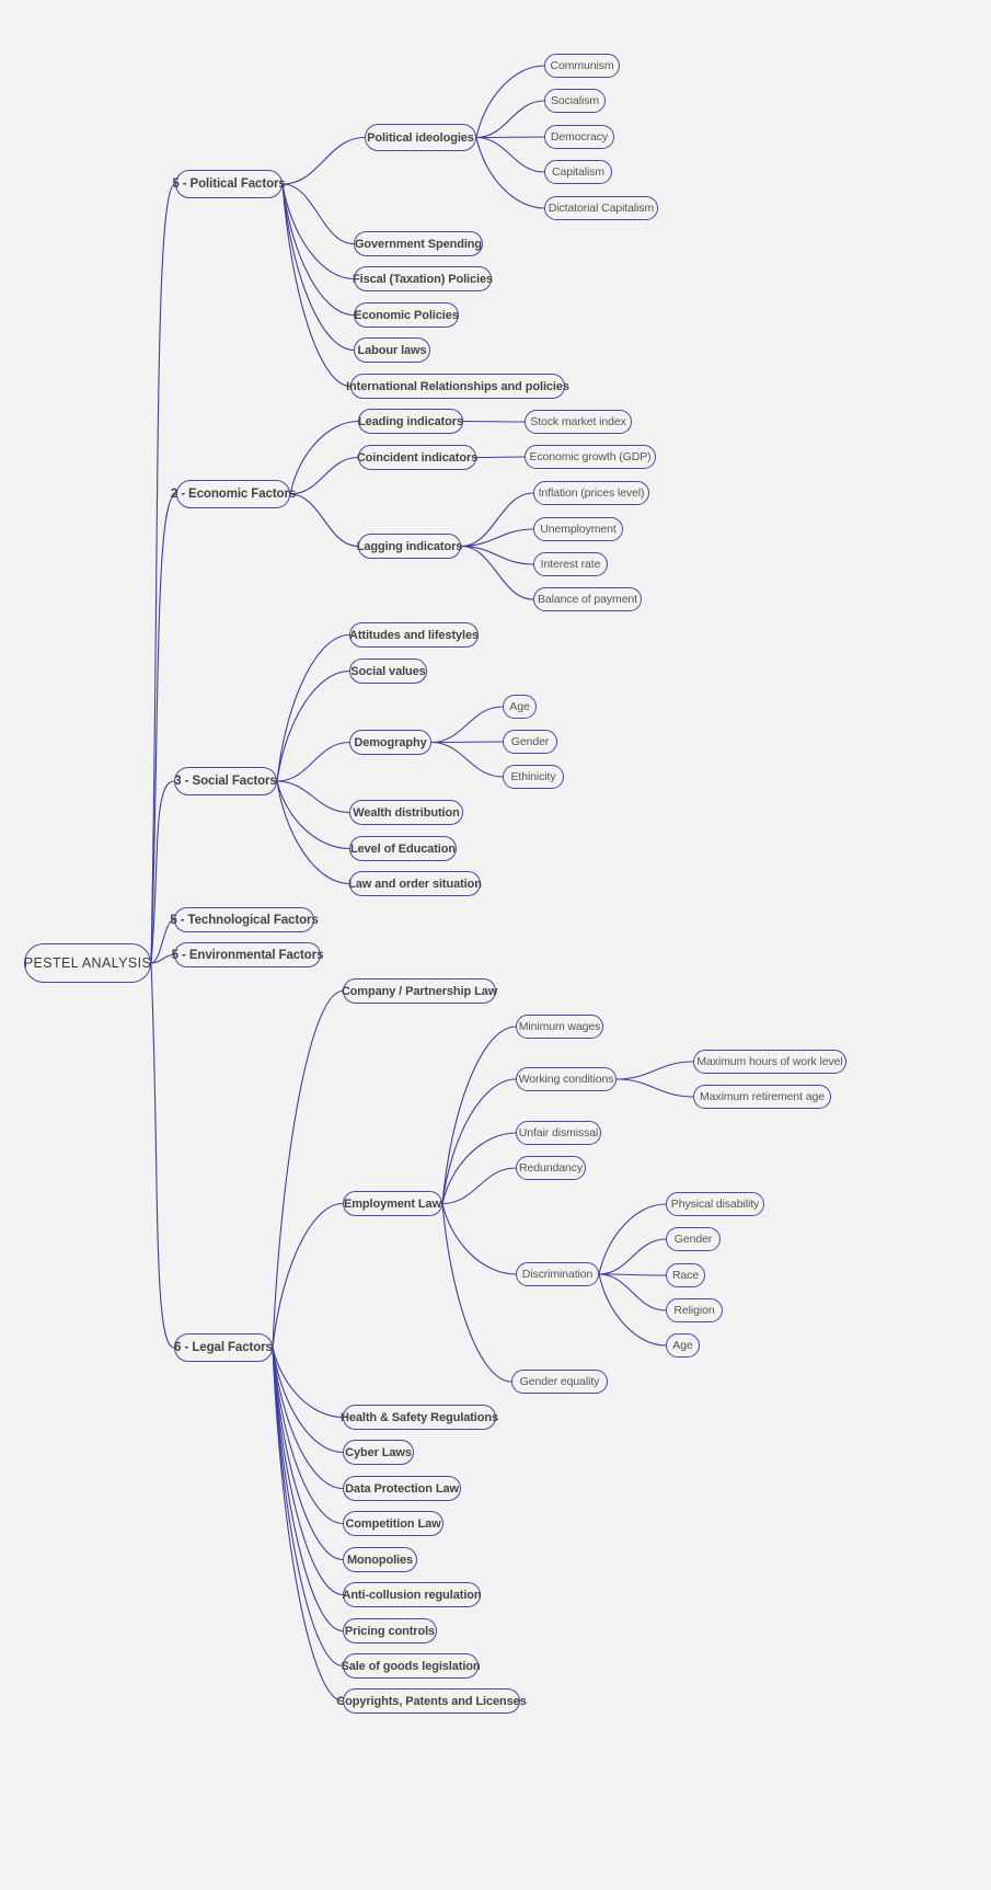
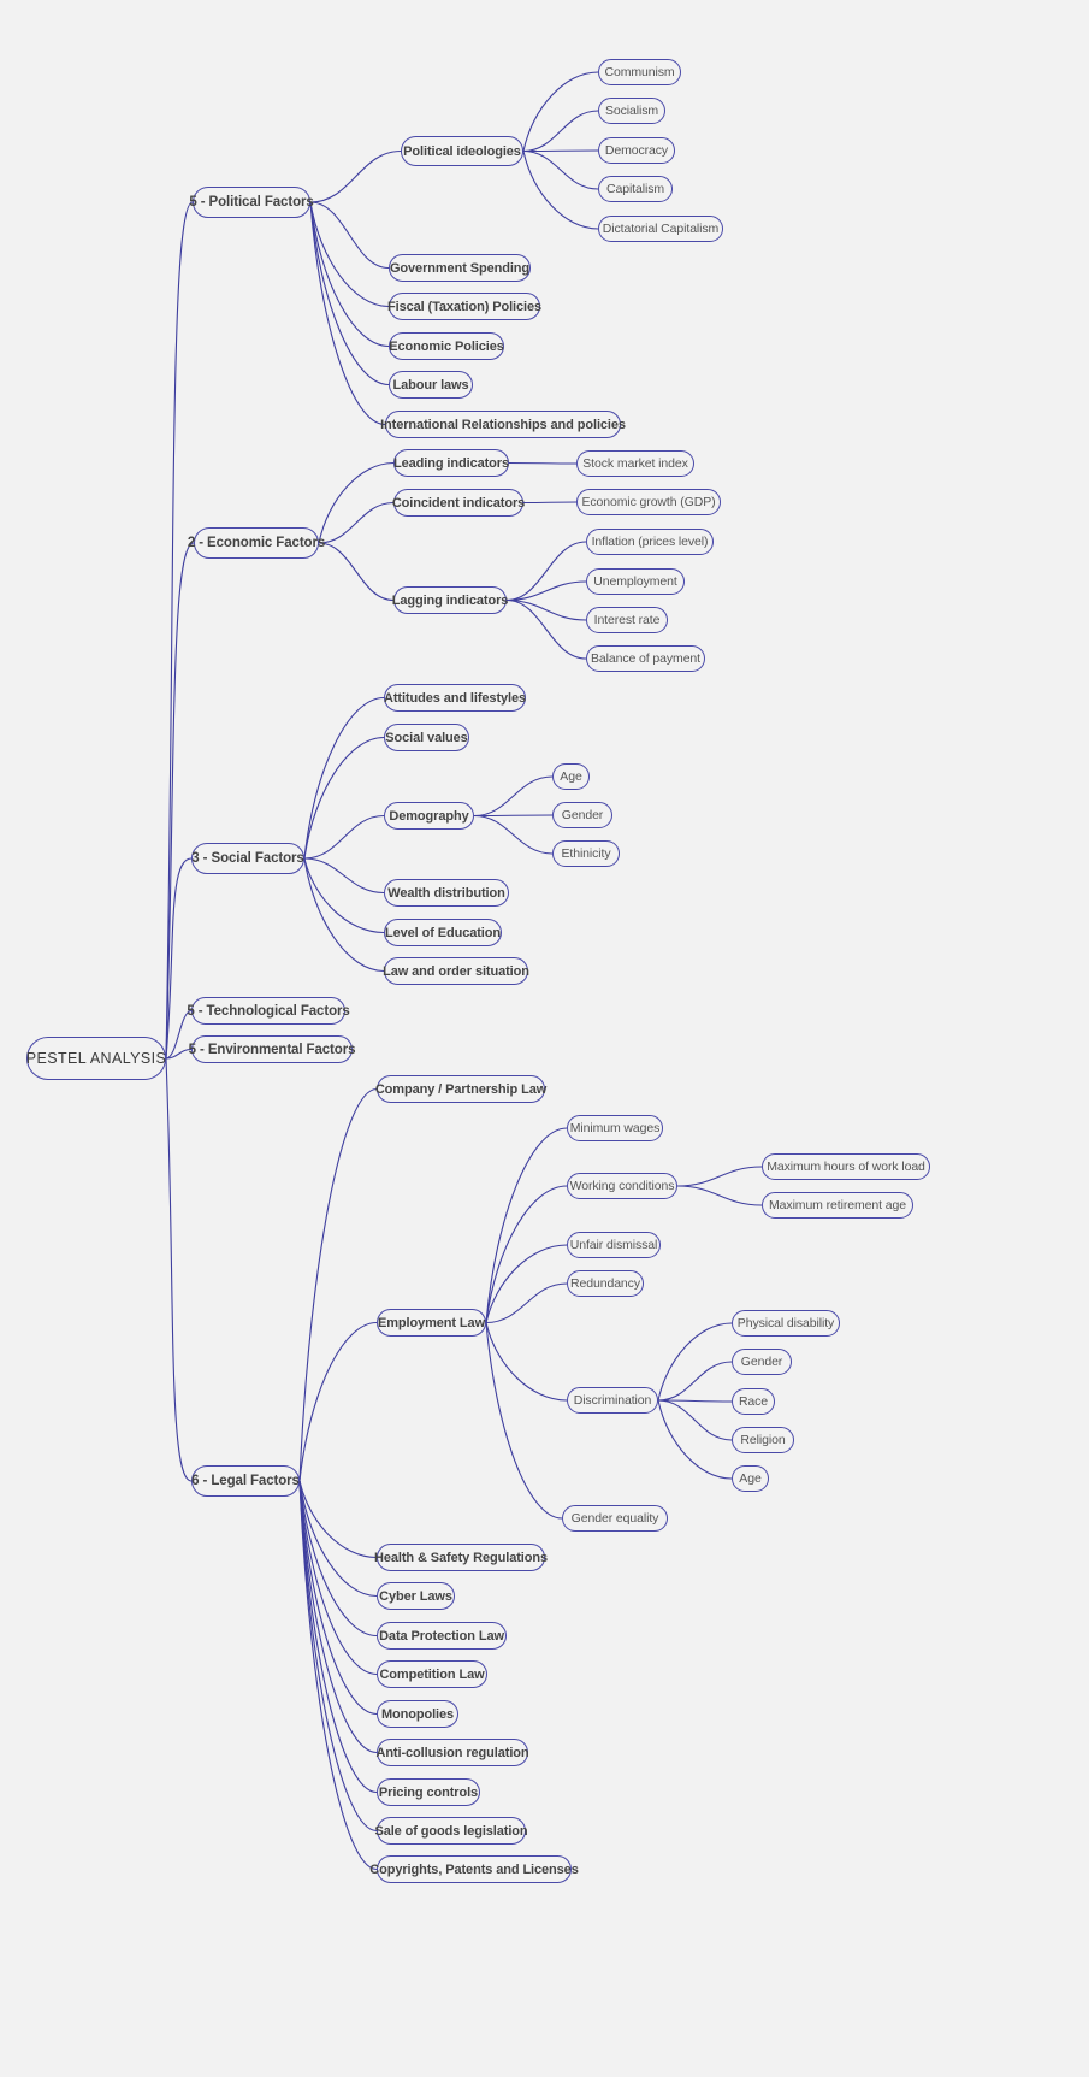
  PESTEL ANALYSIS
  5 - Political Factors
  Political ideologies
  Communism
  Socialism
  Democracy
  Capitalism
  Dictatorial Capitalism
  Government Spending
  Fiscal (Taxation) Policies
  Economic Policies
  Labour laws
  International Relationships and policies
  2 - Economic Factors
  Leading indicators
  Stock market index
  Coincident indicators
  Economic growth (GDP)
  Lagging indicators
  Inflation (prices level)
  Unemployment
  Interest rate
  Balance of payment
  3 - Social Factors
  Attitudes and lifestyles
  Social values
  Demography
  Age
  Gender
  Ethinicity
  Wealth distribution
  Level of Education
  Law and order situation
  5 - Technological Factors
  5 - Environmental Factors
  6 - Legal Factors
  Company / Partnership Law
  Employment Law
  Minimum wages
  Working conditions
- Maximum hours of work level
+ Maximum hours of work load
  Maximum retirement age
  Unfair dismissal
  Redundancy
  Discrimination
  Physical disability
  Gender
  Race
  Religion
  Age
  Gender equality
  Health & Safety Regulations
  Cyber Laws
  Data Protection Law
  Competition Law
  Monopolies
  Anti-collusion regulation
  Pricing controls
  Sale of goods legislation
  Copyrights, Patents and Licenses
